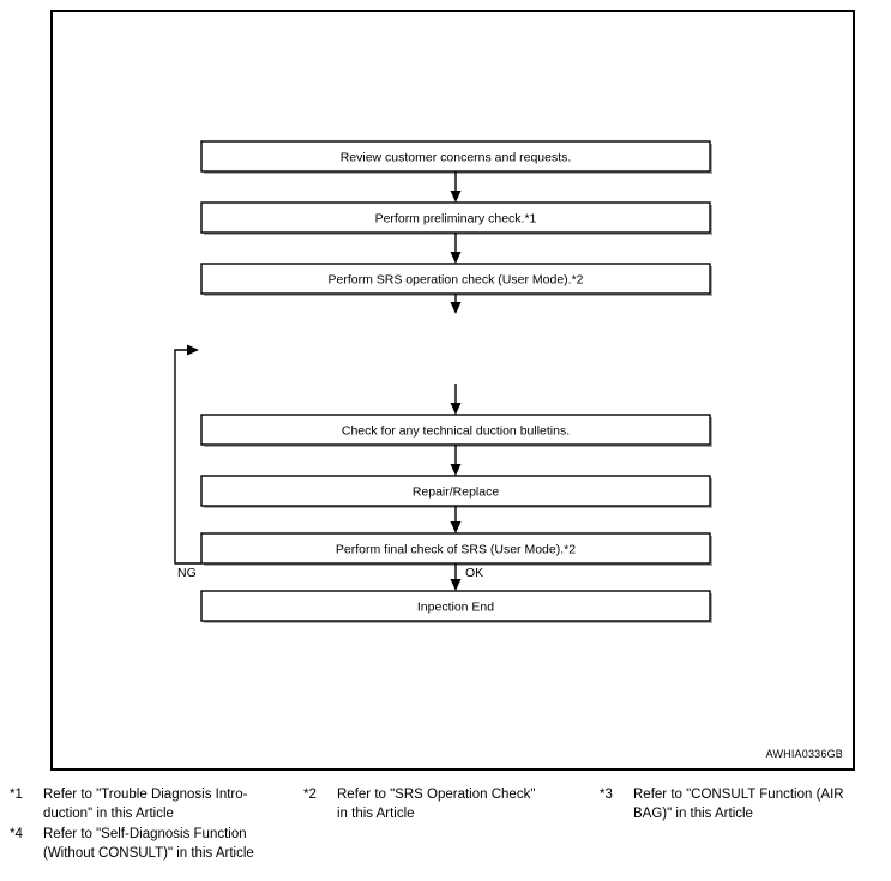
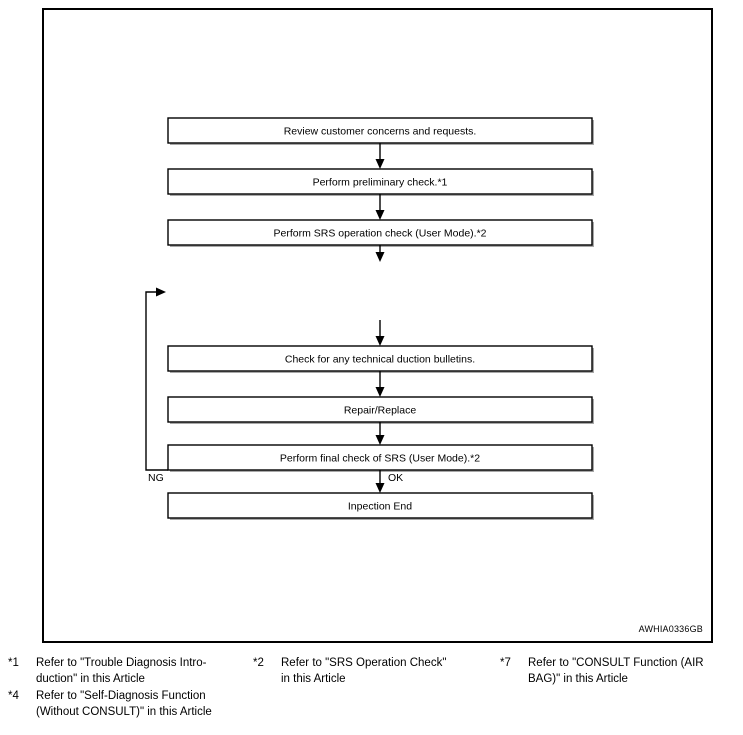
  Review customer concerns and requests.
  Perform preliminary check.*1
  Perform SRS operation check (User Mode).*2
  Check for any technical duction bulletins.
  Repair/Replace
  Perform final check of SRS (User Mode).*2
  NG
  OK
  Inpection End
  AWHIA0336GB
  *1
  Refer to "Trouble Diagnosis Intro-
  duction" in this Article
  *4
  Refer to "Self-Diagnosis Function
  (Without CONSULT)" in this Article
  *2
  Refer to "SRS Operation Check"
  in this Article
- *3
+ *7
  Refer to "CONSULT Function (AIR
  BAG)" in this Article
